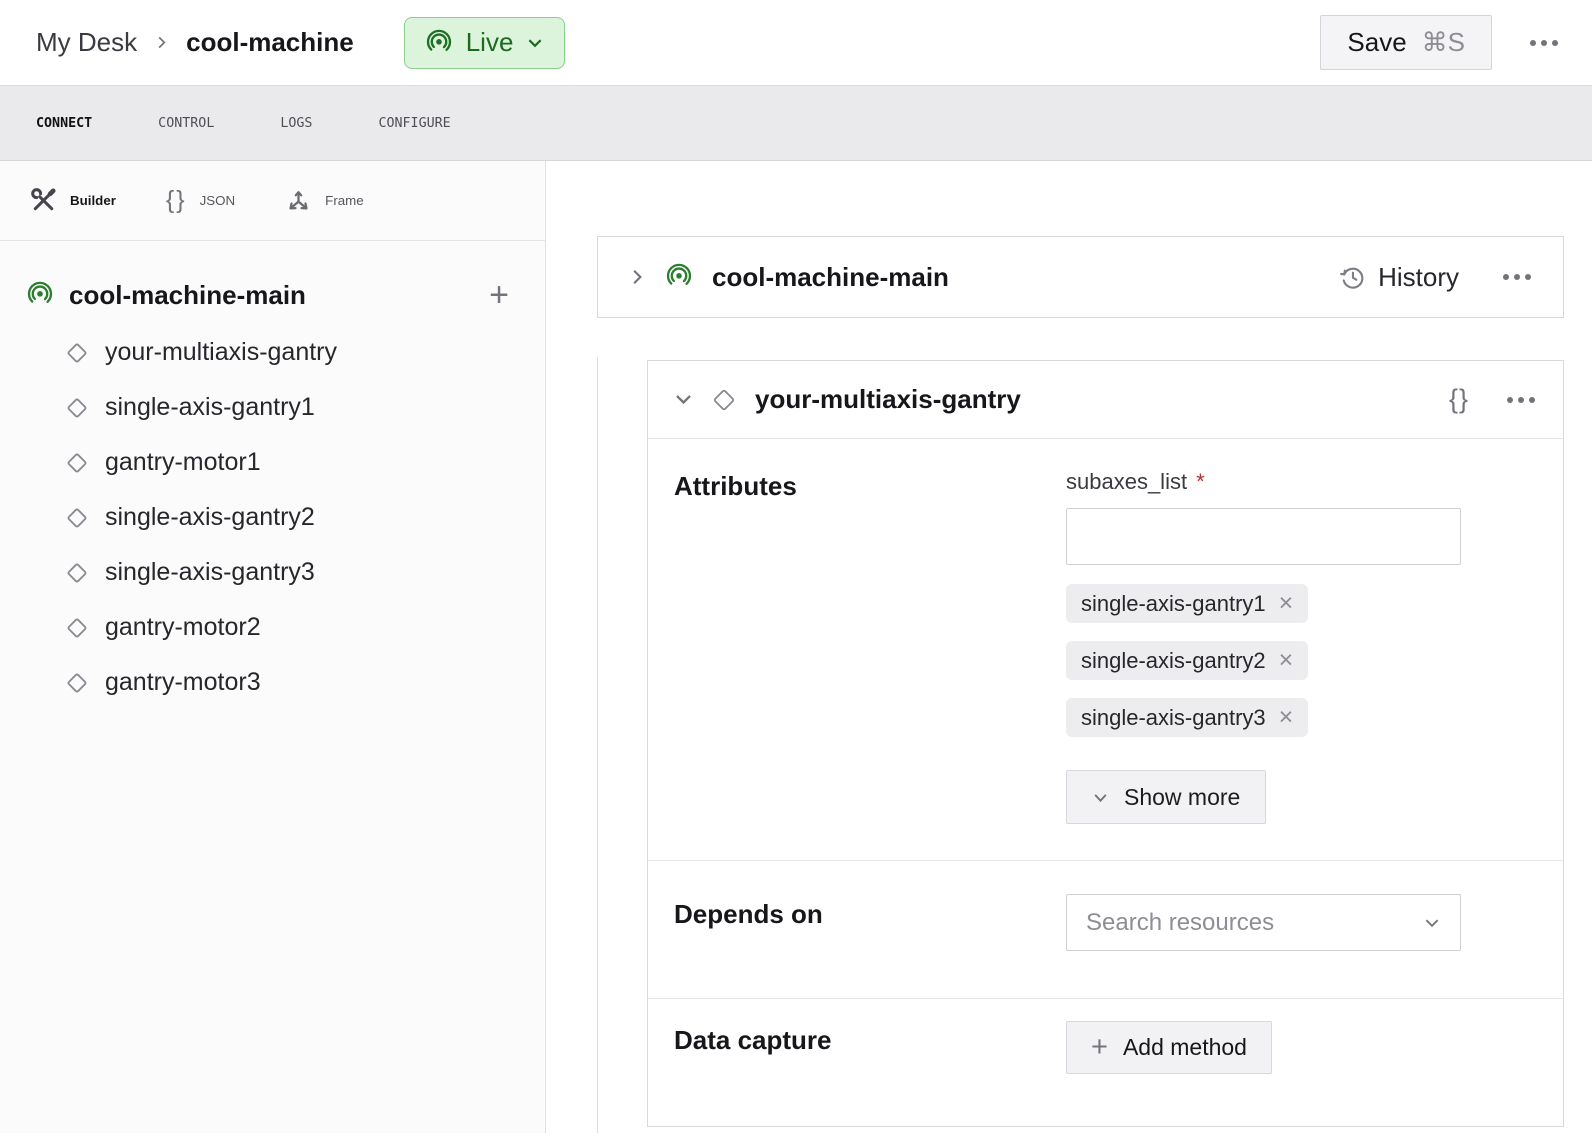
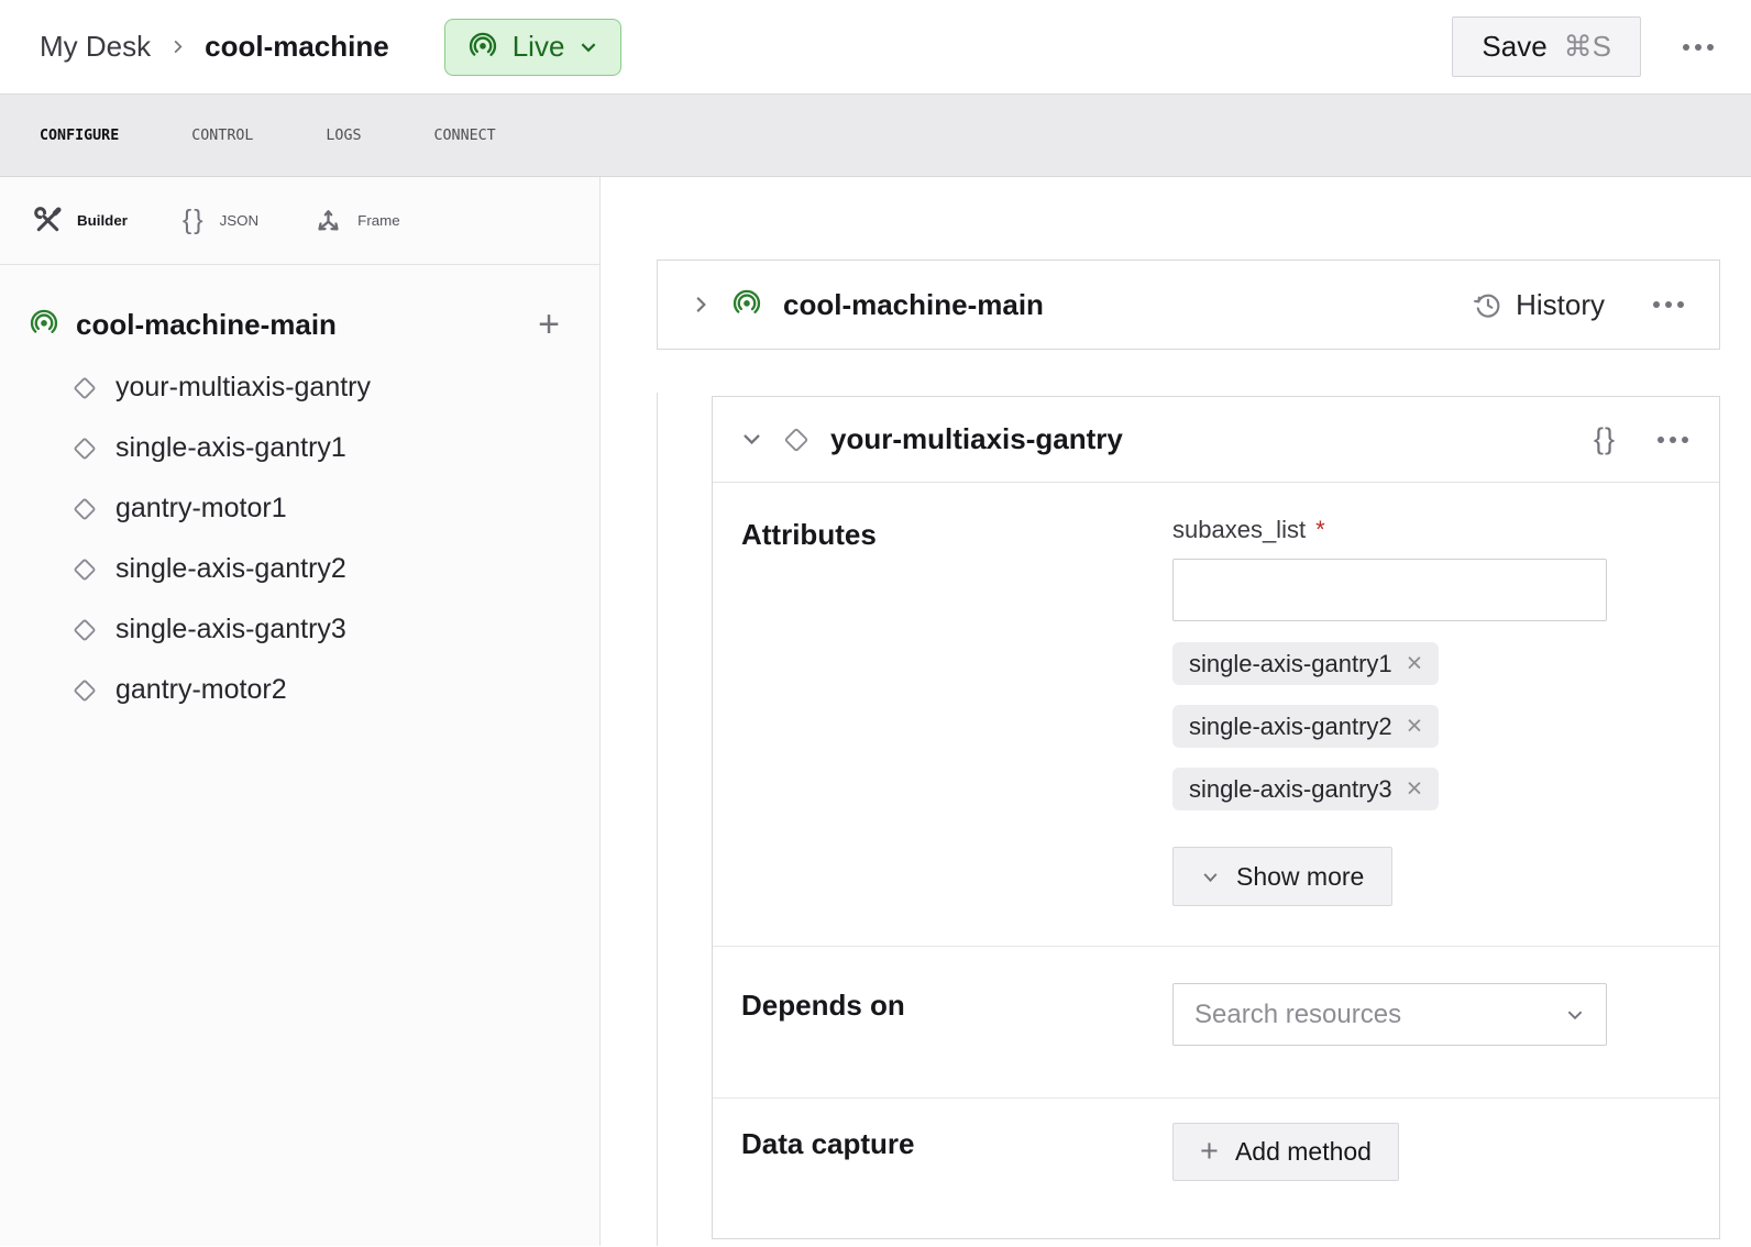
  My Desk
  cool-machine
  Live
  Save
  ⌘S
- CONNECT
+ CONFIGURE
  CONTROL
  LOGS
- CONFIGURE
+ CONNECT
  Builder
  {}
  JSON
  Frame
  cool-machine-main
  +
  your-multiaxis-gantry
  single-axis-gantry1
  gantry-motor1
  single-axis-gantry2
  single-axis-gantry3
  gantry-motor2
- gantry-motor3
  cool-machine-main
  History
  your-multiaxis-gantry
  {}
  Attributes
  subaxes_list
  *
  single-axis-gantry1
  ×
  single-axis-gantry2
  ×
  single-axis-gantry3
  ×
  Show more
  Depends on
  Search resources
  Data capture
  +
  Add method
